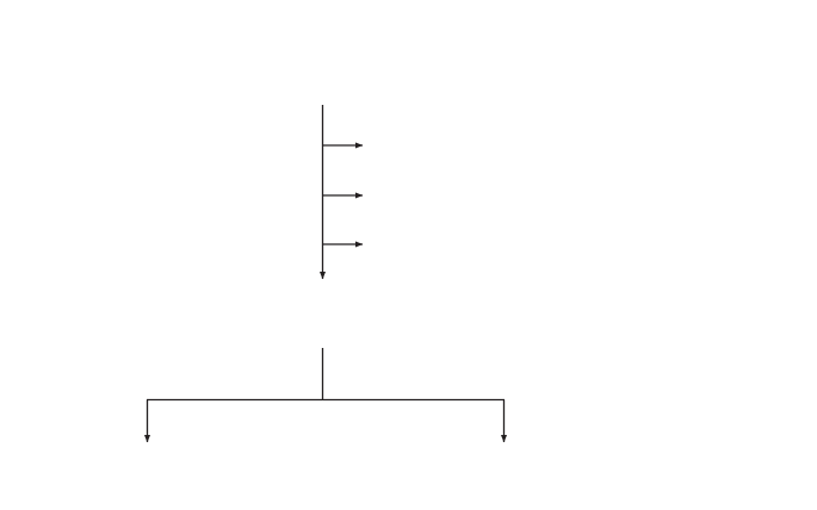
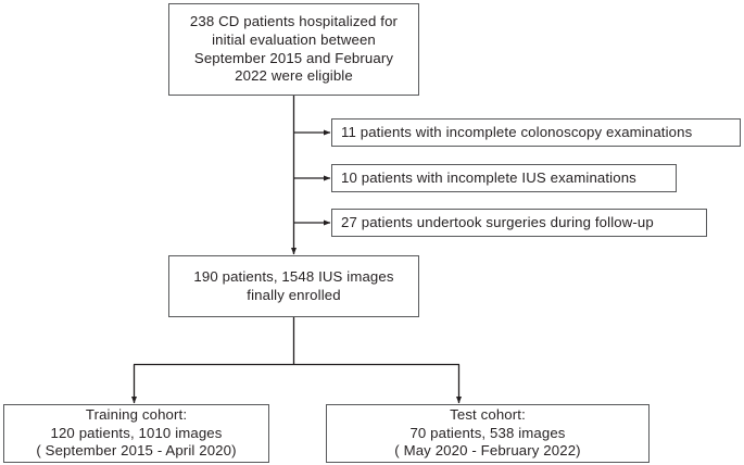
+ 238 CD patients hospitalized for
+ initial evaluation between
+ September 2015 and February
+ 2022 were eligible
+ 11 patients with incomplete colonoscopy examinations
+ 10 patients with incomplete IUS examinations
+ 27 patients undertook surgeries during follow-up
+ 190 patients, 1548 IUS images
+ finally enrolled
+ Training cohort:
+ 120 patients, 1010 images
+ ( September 2015 - April 2020)
+ Test cohort:
+ 70 patients, 538 images
+ ( May 2020 - February 2022)
